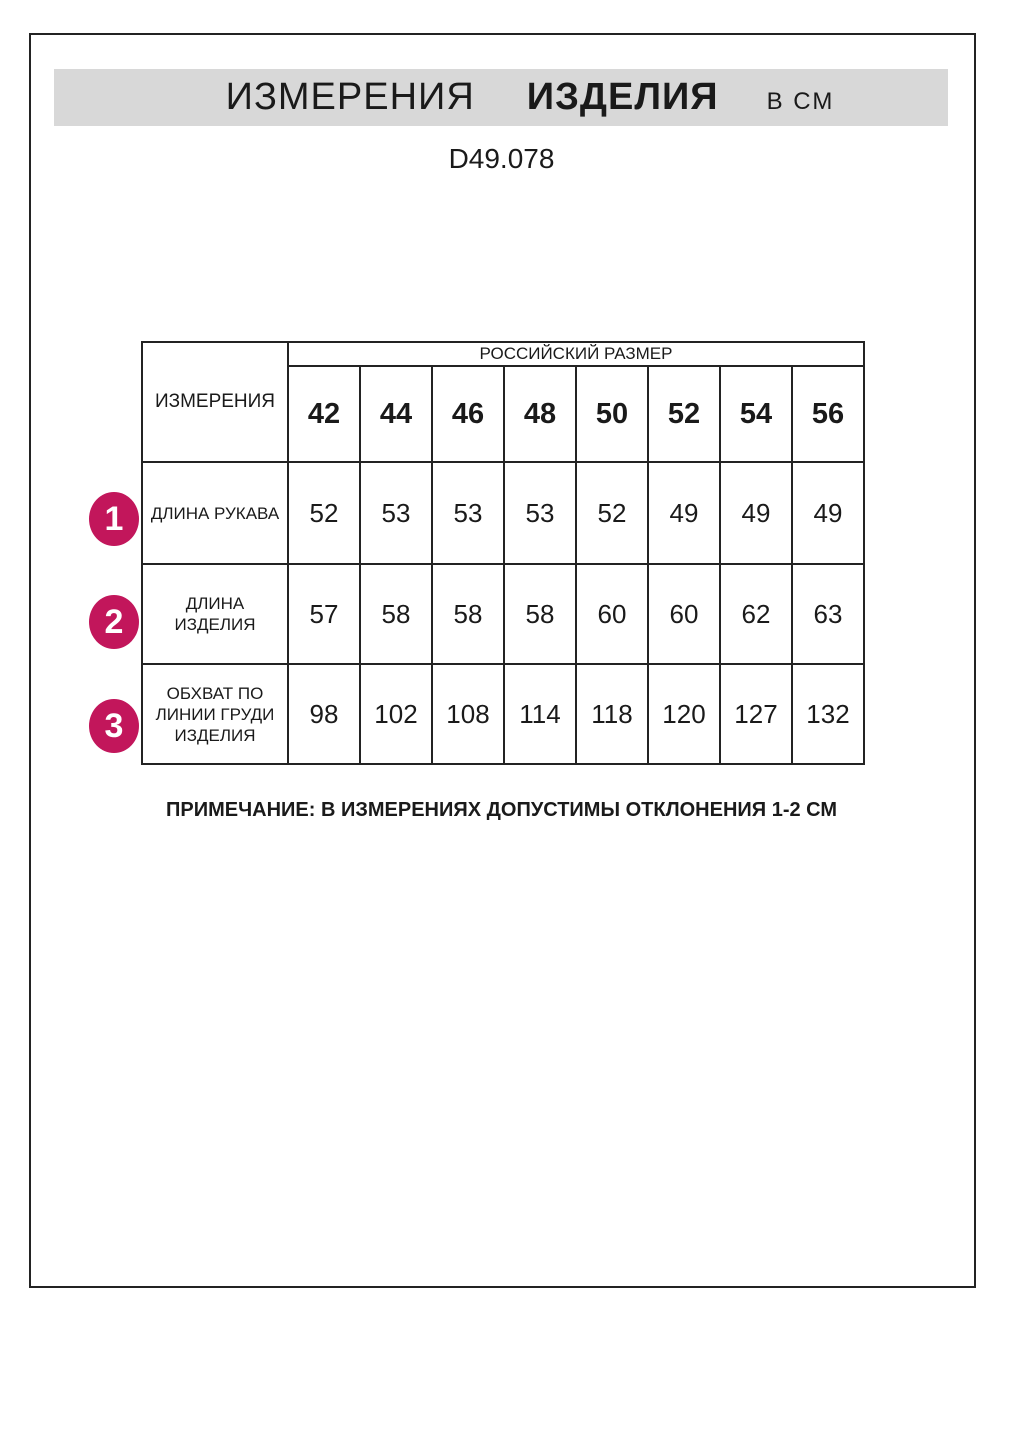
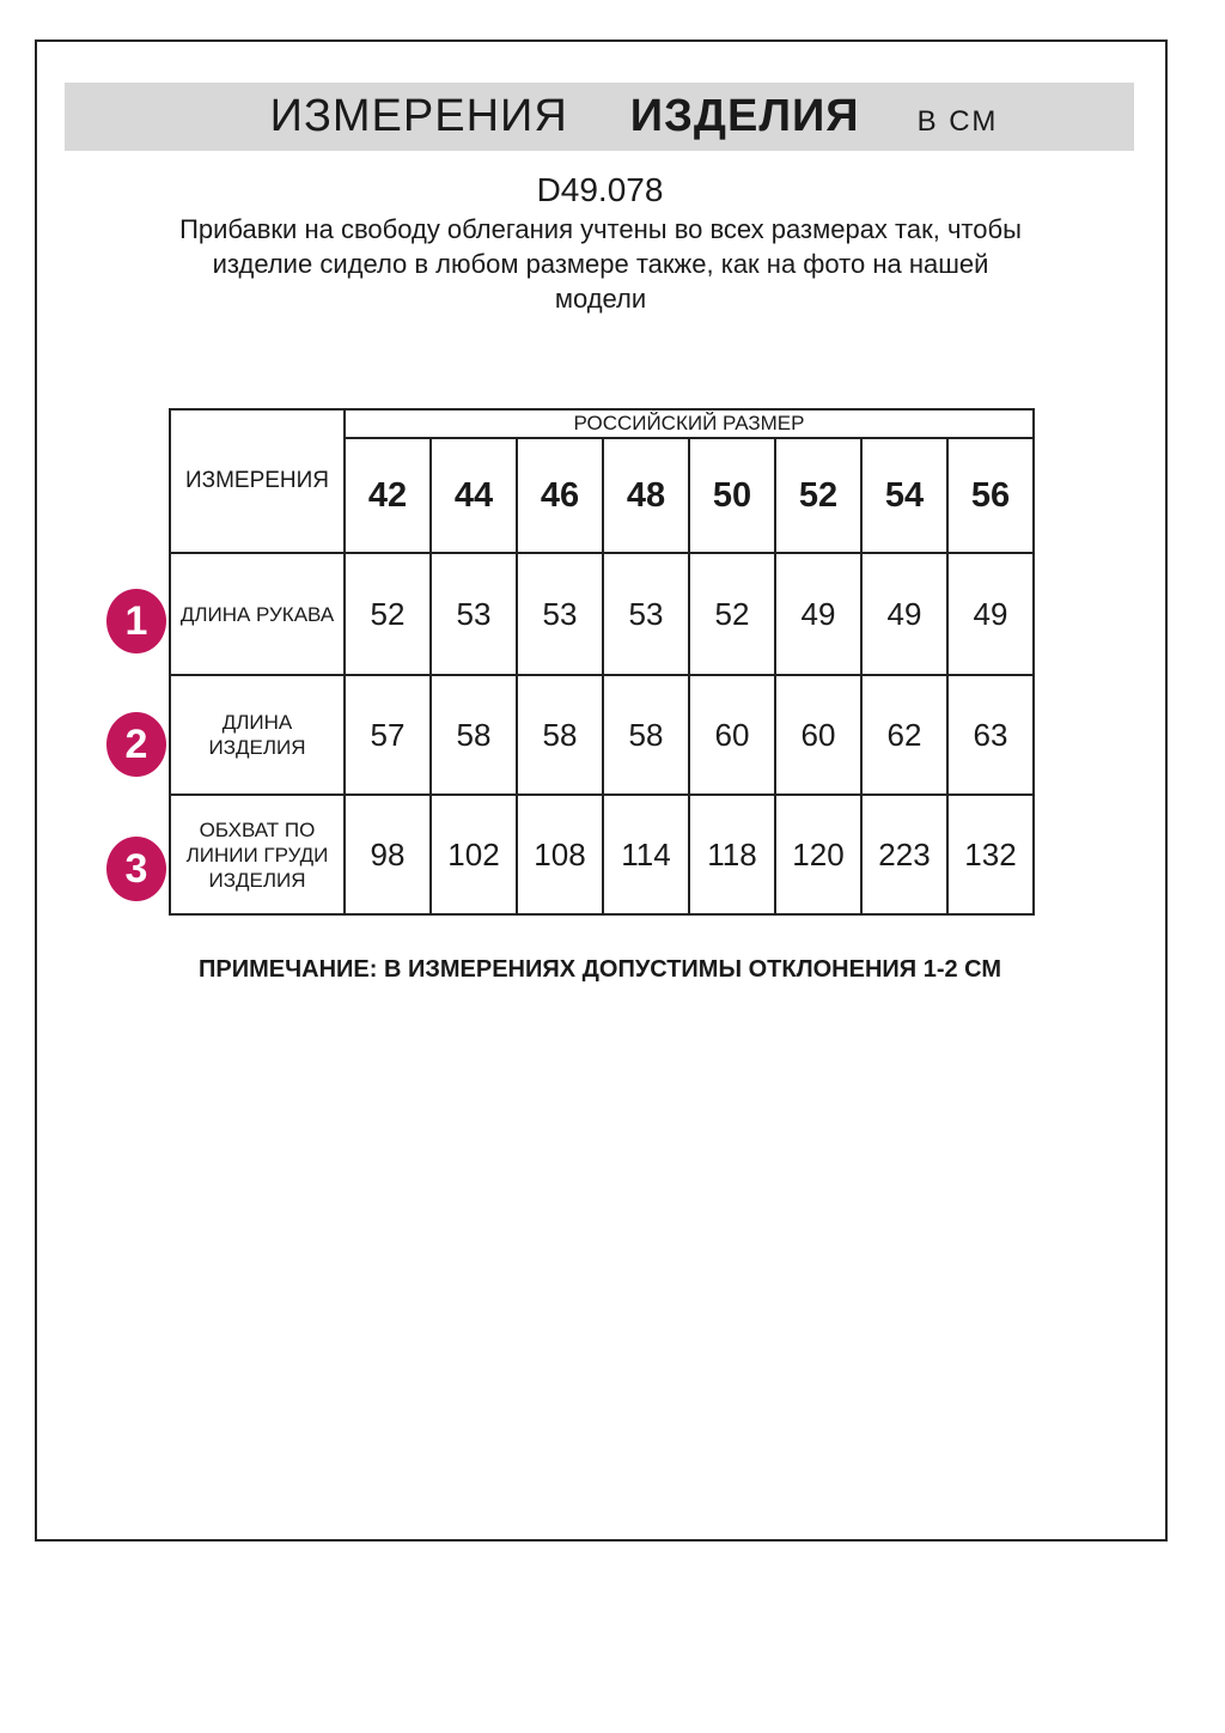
  ИЗМЕРЕНИЯ ИЗДЕЛИЯ В СМ
  D49.078
+ Прибавки на свободу облегания учтены во всех размерах так, чтобы
+ изделие сидело в любом размере также, как на фото на нашей
+ модели
  ИЗМЕРЕНИЯ	РОССИЙСКИЙ РАЗМЕР
  42	44	46	48	50	52	54	56
  ДЛИНА РУКАВА	52	53	53	53	52	49	49	49
  ДЛИНА ИЗДЕЛИЯ	57	58	58	58	60	60	62	63
- ОБХВАТ ПО ЛИНИИ ГРУДИ ИЗДЕЛИЯ	98	102	108	114	118	120	127	132
+ ОБХВАТ ПО ЛИНИИ ГРУДИ ИЗДЕЛИЯ	98	102	108	114	118	120	223	132
  1
  2
  3
  ПРИМЕЧАНИЕ: В ИЗМЕРЕНИЯХ ДОПУСТИМЫ ОТКЛОНЕНИЯ 1-2 СМ
